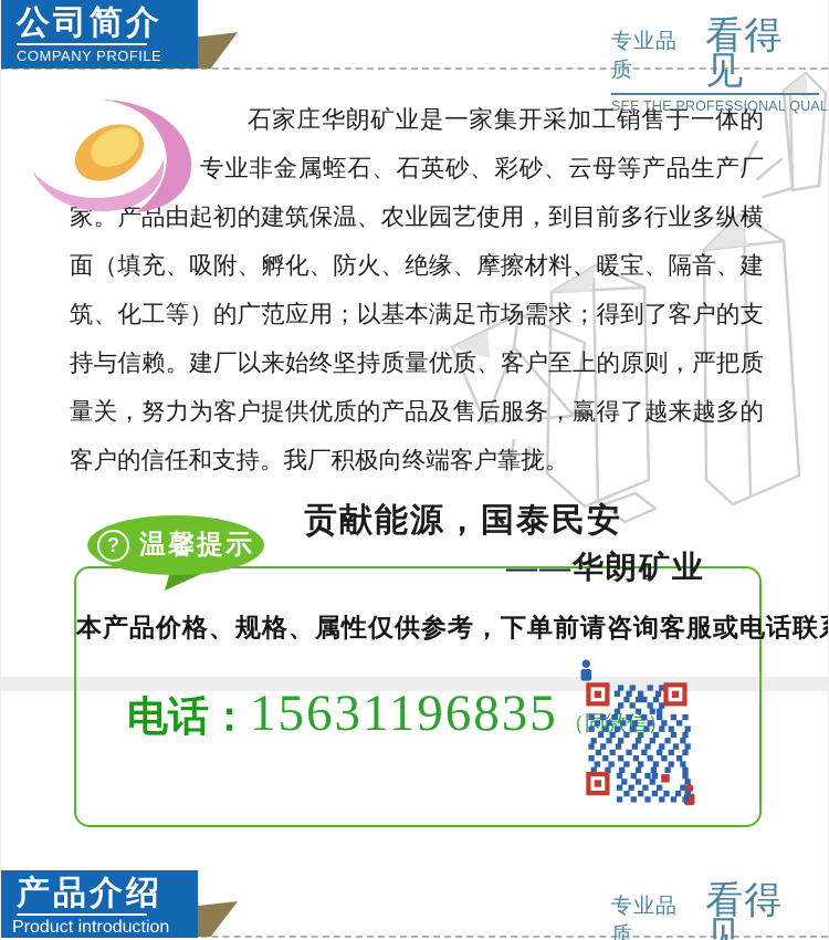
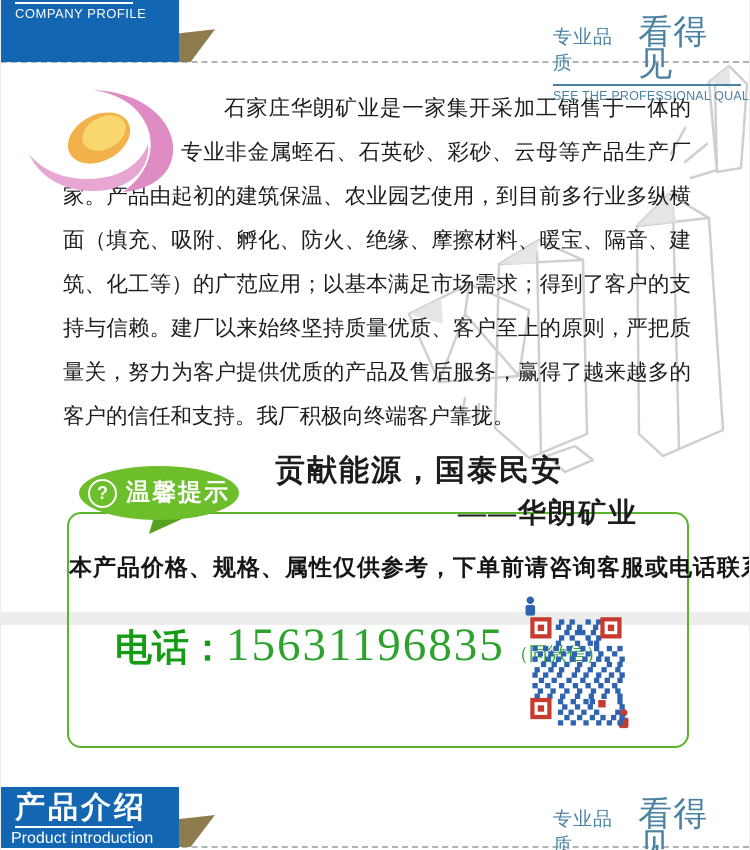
- 公司简介
  COMPANY PROFILE
  专业品质
  看得见
  SEE THE PROFESSIONAL QUAL
  石家庄华朗矿业是一家集开采加工销售于一体的专业非金属蛭石、石英砂、彩砂、云母等产品生产厂家。产品由起初的建筑保温、农业园艺使用，到目前多行业多纵横面（填充、吸附、孵化、防火、绝缘、摩擦材料、暖宝、隔音、建筑、化工等）的广范应用；以基本满足市场需求；得到了客户的支持与信赖。建厂以来始终坚持质量优质、客户至上的原则，严把质量关，努力为客户提供优质的产品及售后服务，赢得了越来越多的客户的信任和支持。我厂积极向终端客户靠拢。
  贡献能源，国泰民安
  ——华朗矿业
  ?
  温馨提示
  本产品价格、规格、属性仅供参考，下单前请咨询客服或电话联
  电话：
  15631196835
  产品介绍
  Product introduction
  专业品质
  看得见
